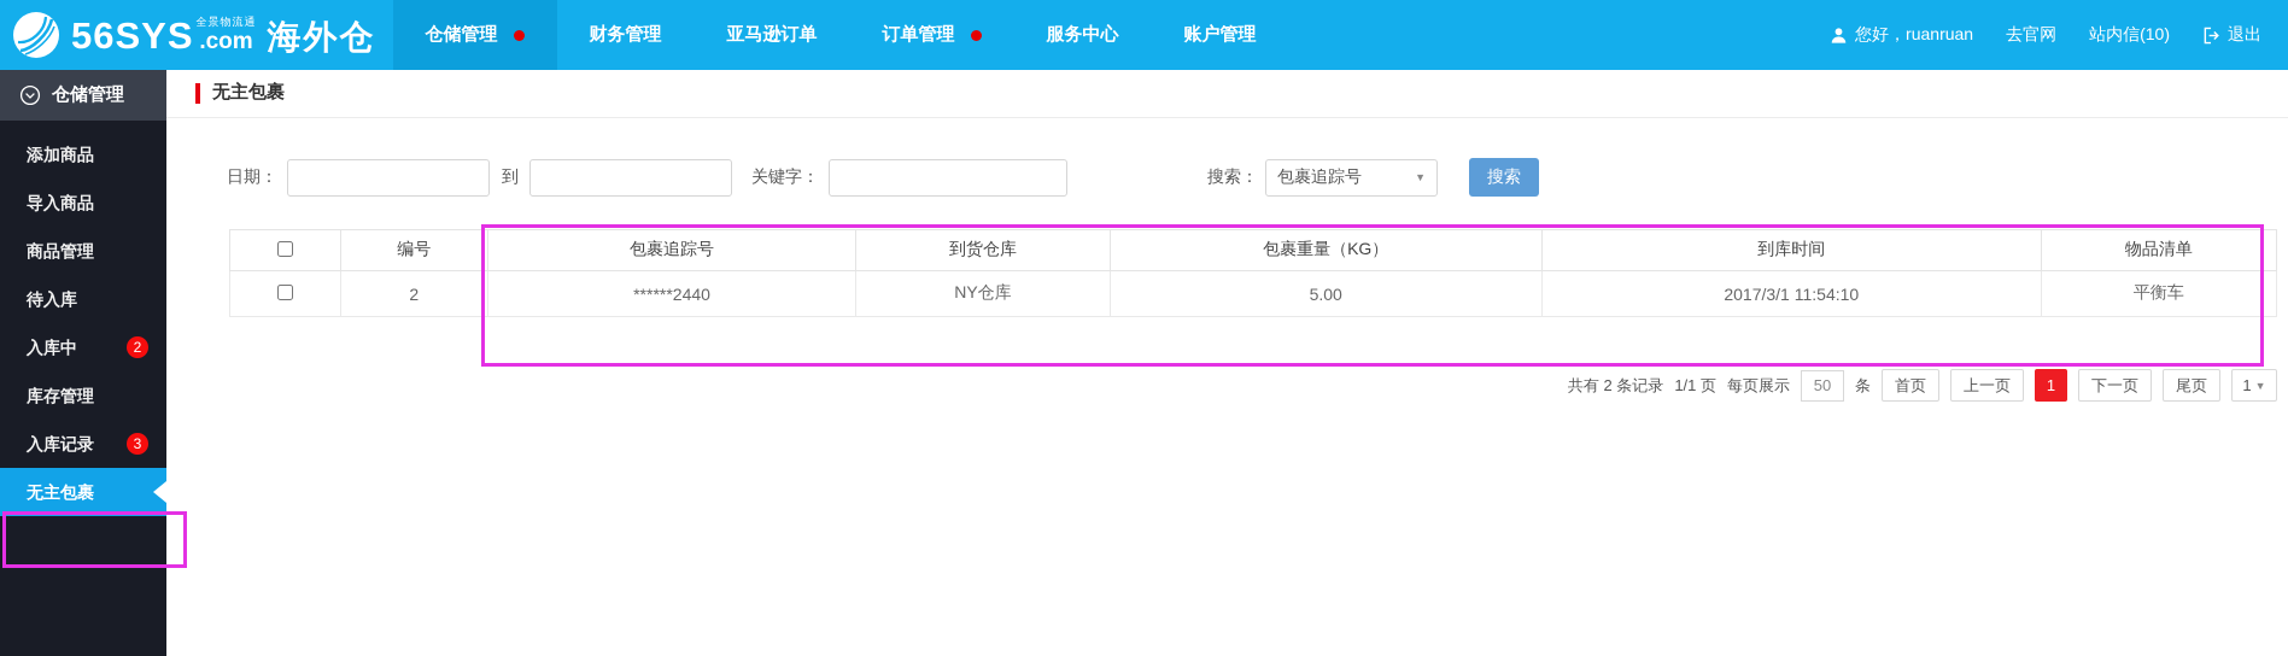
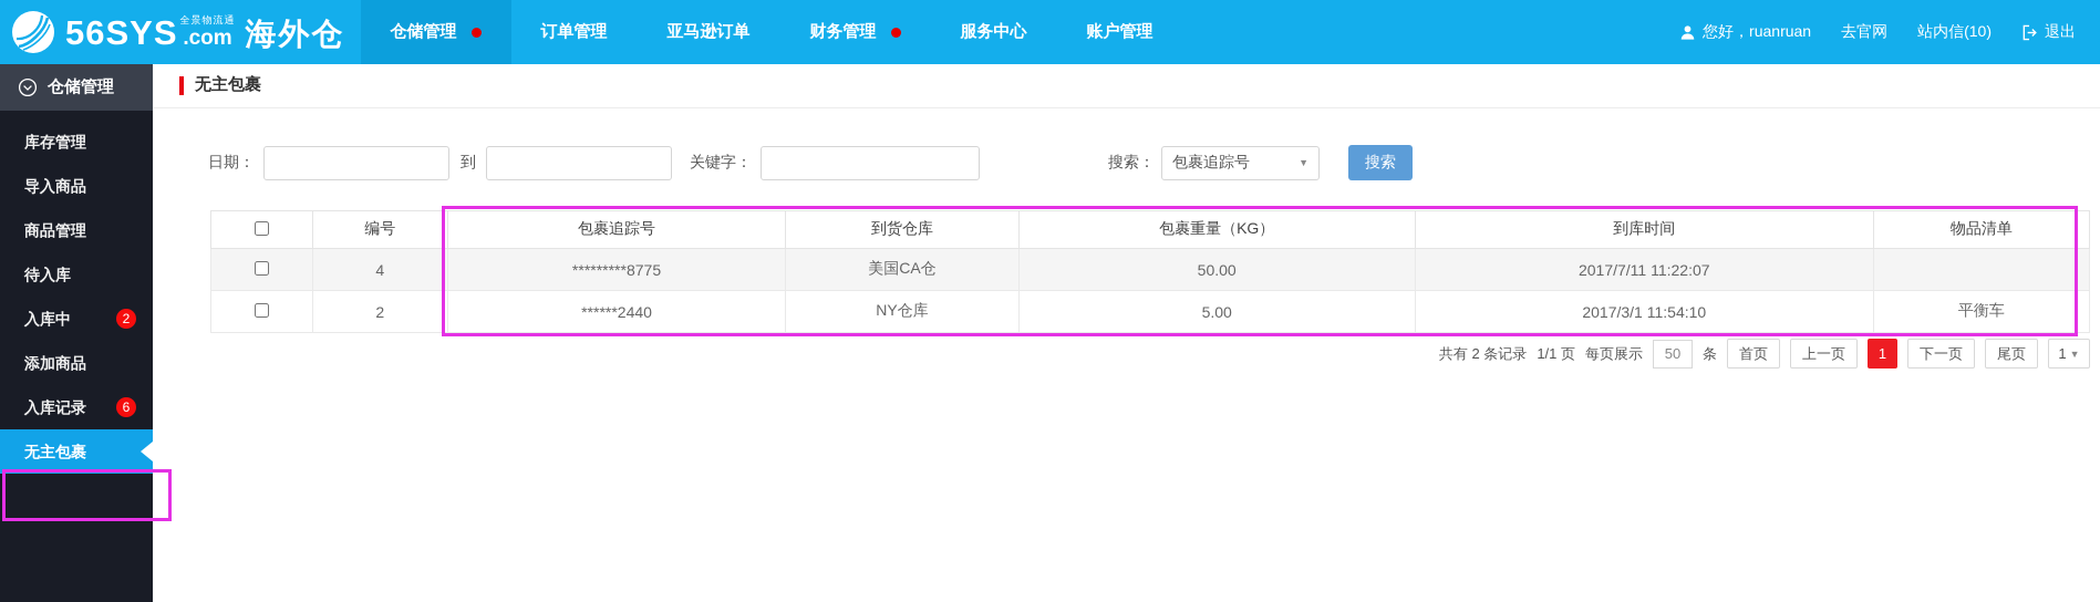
  56SYS
  全景物流通
  .com
  海外仓
  仓储管理
- 财务管理
+ 订单管理
  亚马逊订单
- 订单管理
+ 财务管理
  服务中心
  账户管理
  您好，ruanruan
  去官网
  站内信(10)
  退出
  仓储管理
- 添加商品
+ 库存管理
  导入商品
  商品管理
  待入库
  入库中
  2
- 库存管理
+ 添加商品
  入库记录
- 3
+ 6
  无主包裹
  无主包裹
  日期：
  到
  关键字：
  搜索：
  包裹追踪号
  ▼
  搜索
  	编号	包裹追踪号	到货仓库	包裹重量（KG）	到库时间	物品清单
+ 	4	*********8775	美国CA仓	50.00	2017/7/11 11:22:07
  	2	******2440	NY仓库	5.00	2017/3/1 11:54:10	平衡车
  共有 2 条记录
  1/1 页
  每页展示
  50
  条
  首页
  上一页
  1
  下一页
  尾页
  1
  ▼
